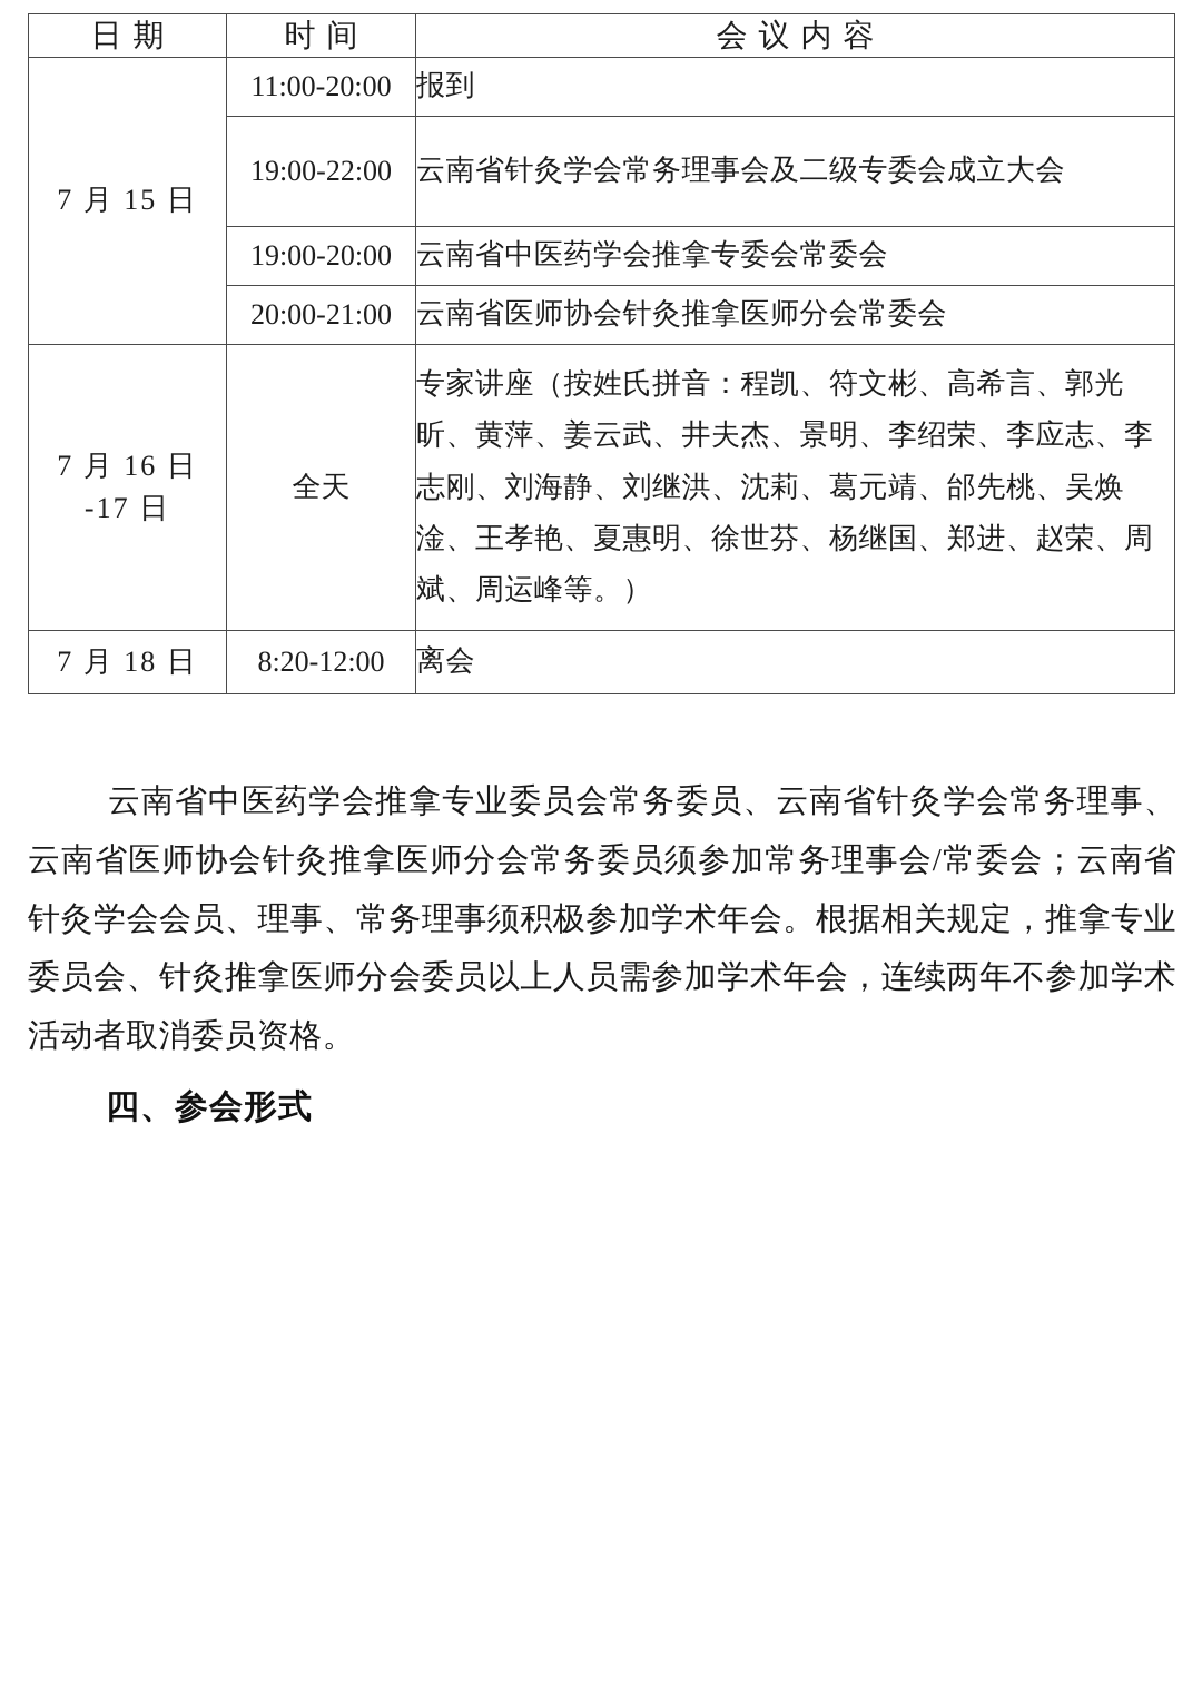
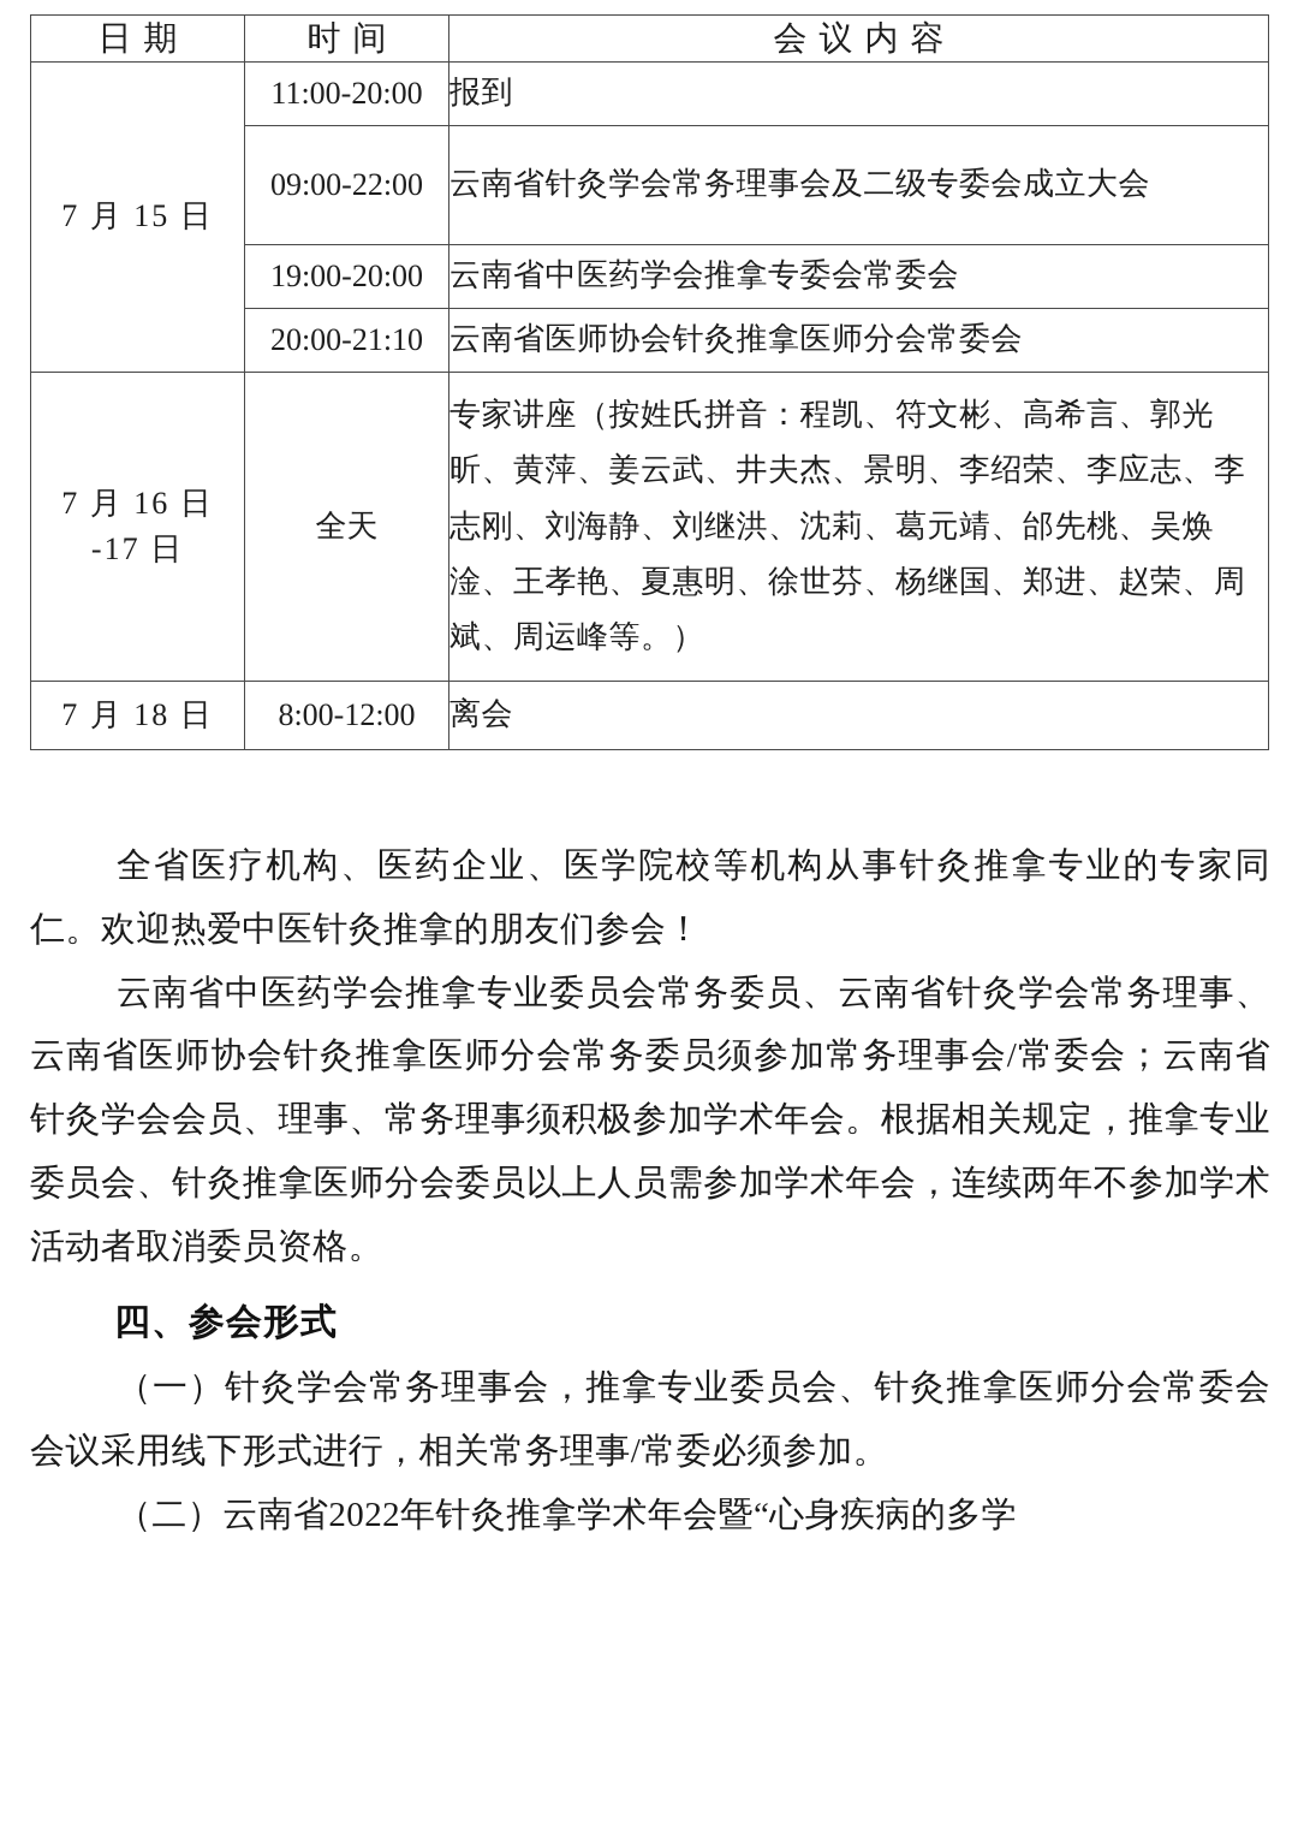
  日期	时间	会议内容
  7 月 15 日	11:00-20:00	报到
- 19:00-22:00	云南省针灸学会常务理事会及二级专委会成立大会
+ 09:00-22:00	云南省针灸学会常务理事会及二级专委会成立大会
  19:00-20:00	云南省中医药学会推拿专委会常委会
- 20:00-21:00	云南省医师协会针灸推拿医师分会常委会
+ 20:00-21:10	云南省医师协会针灸推拿医师分会常委会
  7 月 16 日 -17 日	全天	专家讲座（按姓氏拼音：程凯、符文彬、高希言、郭光昕、黄萍、姜云武、井夫杰、景明、李绍荣、李应志、李志刚、刘海静、刘继洪、沈莉、葛元靖、邰先桃、吴焕淦、王孝艳、夏惠明、徐世芬、杨继国、郑进、赵荣、周斌、周运峰等。）
- 7 月 18 日	8:20-12:00	离会
+ 7 月 18 日	8:00-12:00	离会
+ 全省医疗机构、医药企业、医学院校等机构从事针灸推拿专业的专家同仁。欢迎热爱中医针灸推拿的朋友们参会！
  云南省中医药学会推拿专业委员会常务委员、云南省针灸学会常务理事、云南省医师协会针灸推拿医师分会常务委员须参加常务理事会/常委会；云南省针灸学会会员、理事、常务理事须积极参加学术年会。根据相关规定，推拿专业委员会、针灸推拿医师分会委员以上人员需参加学术年会，连续两年不参加学术活动者取消委员资格。
  四、参会形式
+ （一）针灸学会常务理事会，推拿专业委员会、针灸推拿医师分会常委会会议采用线下形式进行，相关常务理事/常委必须参加。
+ （二）云南省2022年针灸推拿学术年会暨“心身疾病的多学
